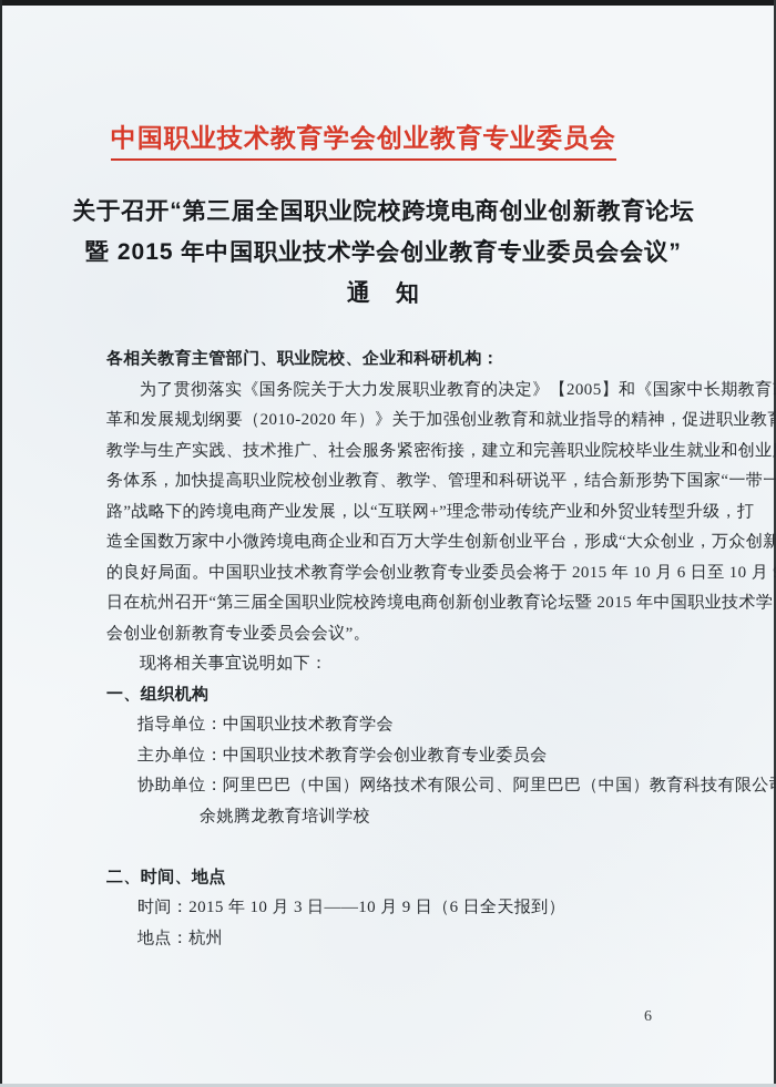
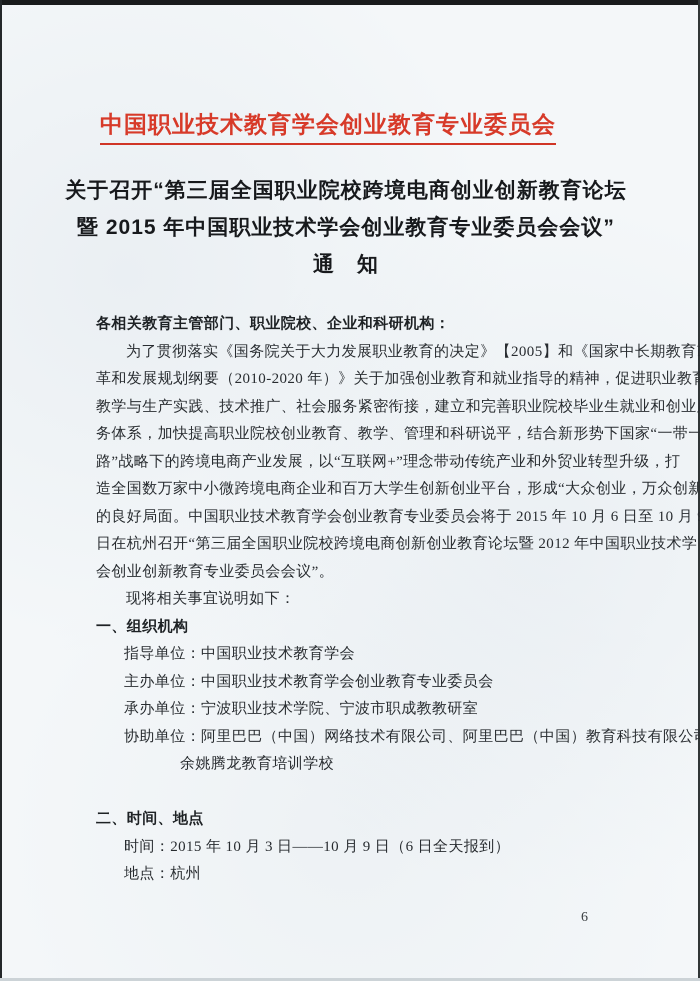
  中国职业技术教育学会创业教育专业委员会
  关于召开“第三届全国职业院校跨境电商创业创新教育论坛
  暨 2015 年中国职业技术学会创业教育专业委员会会议”
  通 知
  各相关教育主管部门、职业院校、企业和科研机构：
  为了贯彻落实《国务院关于大力发展职业教育的决定》【2005】和《国家中长期教育
  革和发展规划纲要（2010-2020 年）》关于加强创业教育和就业指导的精神，促进职业教
  教学与生产实践、技术推广、社会服务紧密衔接，建立和完善职业院校毕业生就业和创业
  务体系，加快提高职业院校创业教育、教学、管理和科研说平，结合新形势下国家“一带一
  路”战略下的跨境电商产业发展，以“互联网+”理念带动传统产业和外贸业转型升级，打
  造全国数万家中小微跨境电商企业和百万大学生创新创业平台，形成“大众创业，万众创新
  的良好局面。中国职业技术教育学会创业教育专业委员会将于 2015 年 10 月 6 日至 10 月
- 日在杭州召开“第三届全国职业院校跨境电商创新创业教育论坛暨 2015 年中国职业技术学
+ 日在杭州召开“第三届全国职业院校跨境电商创新创业教育论坛暨 2012 年中国职业技术学
  会创业创新教育专业委员会会议”。
  现将相关事宜说明如下：
  一、组织机构
  指导单位：中国职业技术教育学会
  主办单位：中国职业技术教育学会创业教育专业委员会
+ 承办单位：宁波职业技术学院、宁波市职成教教研室
  协助单位：阿里巴巴（中国）网络技术有限公司、阿里巴巴（中国）教育科技有限公
  余姚腾龙教育培训学校
  二、时间、地点
  时间：2015 年 10 月 3 日——10 月 9 日（6 日全天报到）
  地点：杭州
  6
